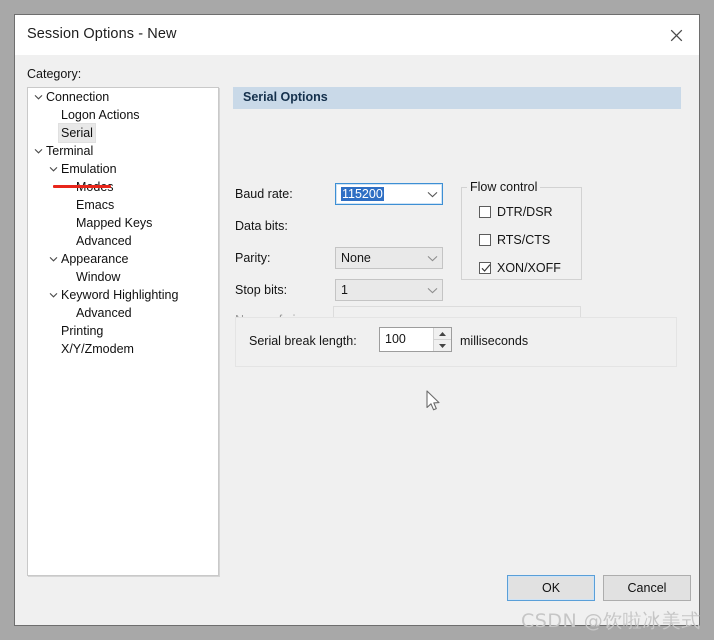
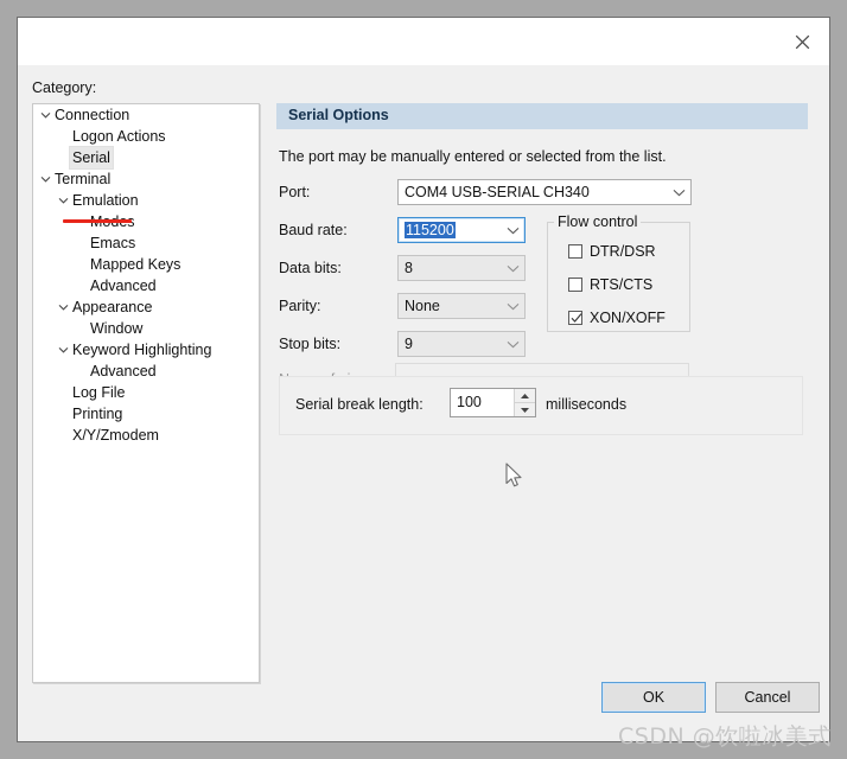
- Session Options - New
  Category:
  Connection
  Logon Actions
  Serial
  Terminal
  Emulation
  Emacs
  Mapped Keys
  Advanced
  Appearance
  Window
  Keyword Highlighting
  Advanced
+ Log File
  Printing
  X/Y/Zmodem
  Serial Options
+ The port may be manually entered or selected from the list.
+ Port:
+ COM4 USB-SERIAL CH340
  Baud rate:
  115200
  Data bits:
+ 8
  Parity:
  None
  Stop bits:
- 1
+ 9
  Flow control
  DTR/DSR
  RTS/CTS
  XON/XOFF
  Serial break length:
  100
  milliseconds
  OK
  Cancel
  CSDN @饮啦冰美式
